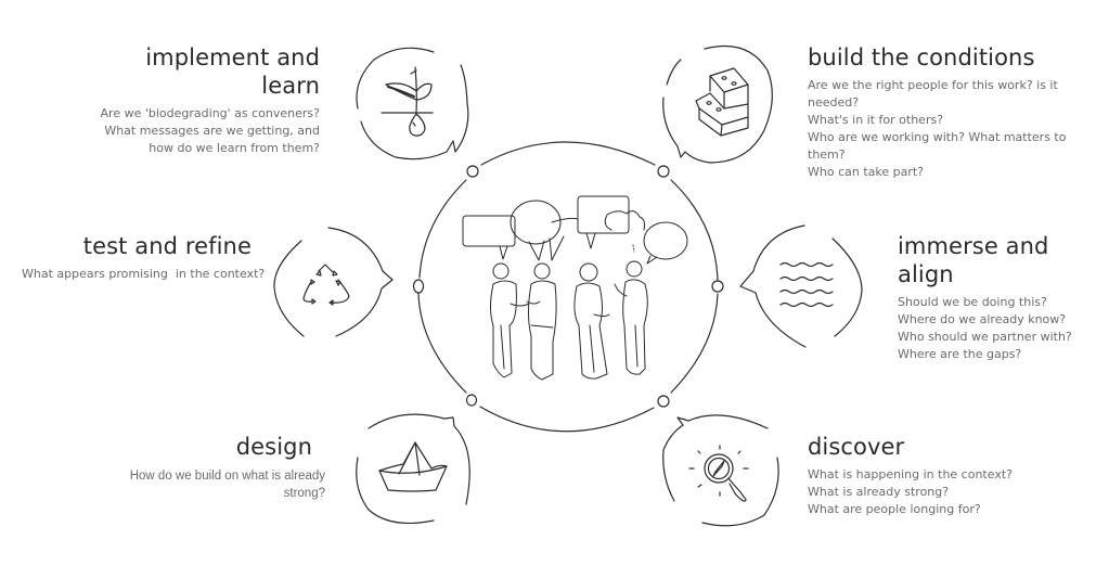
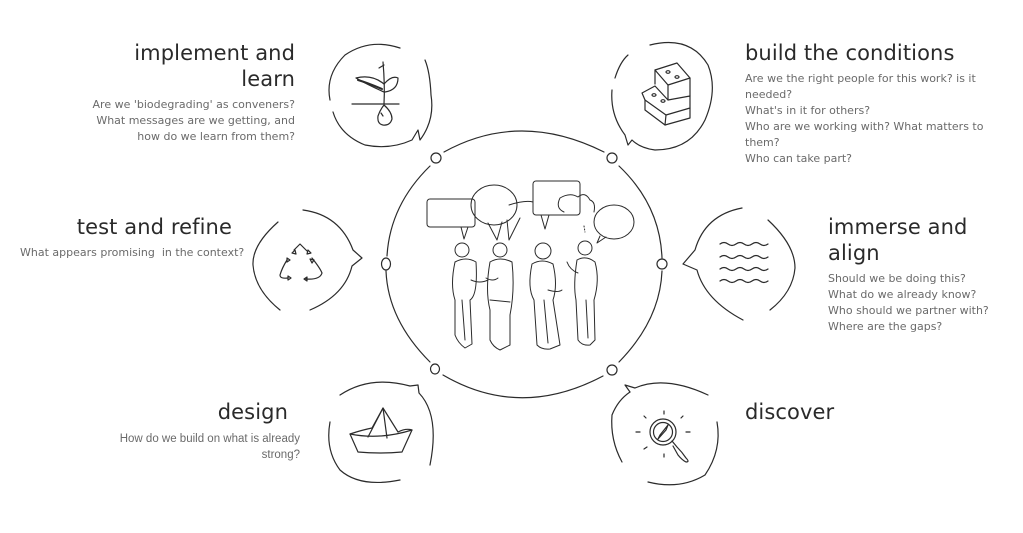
  implement and learn
  Are we 'biodegrading' as conveners?
  What messages are we getting, and
  how do we learn from them?
  build the conditions
  Are we the right people for this work? is it needed?
  What's in it for others?
  Who are we working with? What matters to them?
  Who can take part?
  test and refine
  What appears promising in the context?
  immerse and align
  Should we be doing this?
- Where do we already know?
+ What do we already know?
  Who should we partner with?
  Where are the gaps?
  design
  How do we build on what is already strong?
  discover
- What is happening in the context?
- What is already strong?
- What are people longing for?
